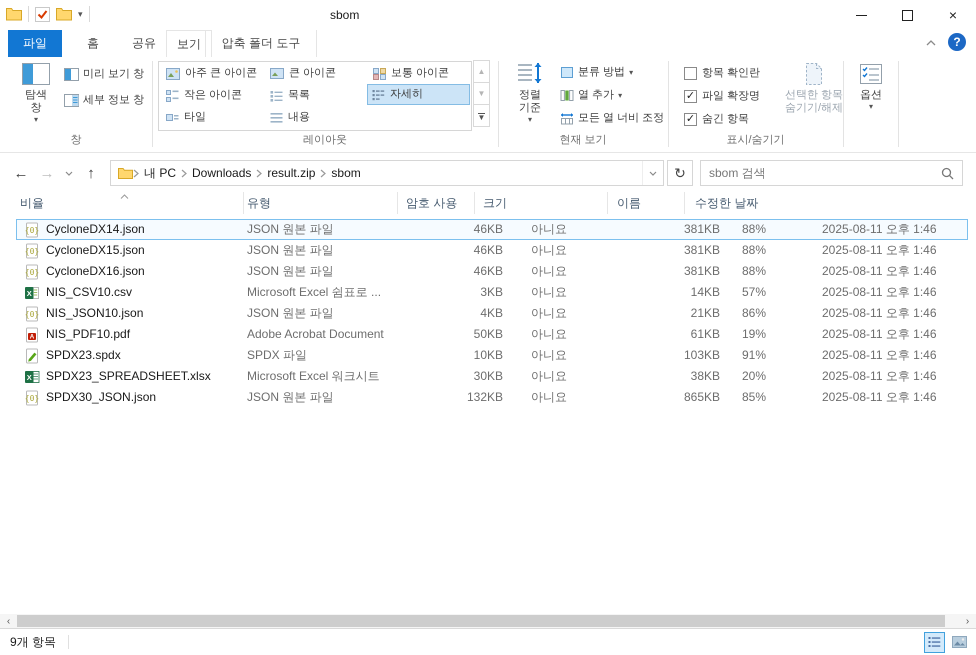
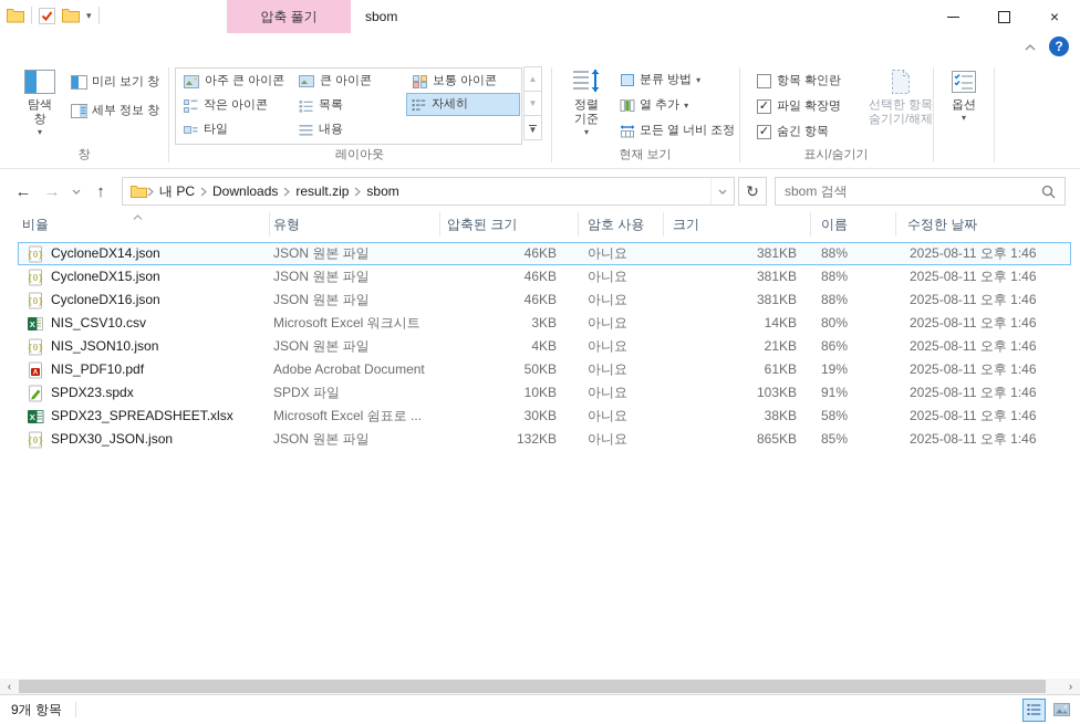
  ▾
+ 압축 풀기
  sbom
  ×
- 파일
- 홈
- 공유
- 보기
- 압축 폴더 도구
  ?
  탐색 창
  ▾
  미리 보기 창
  세부 정보 창
  창
  아주 큰 아이콘
  큰 아이콘
  보통 아이콘
  작은 아이콘
  목록
  자세히
  타일
  내용
  ▲
  ▼
  ▼
  레이아웃
  정렬 기준
  ▾
  분류 방법
  ▾
  열 추가
  ▾
  모든 열 너비 조정
  현재 보기
  항목 확인란
  ✓
  파일 확장명
  ✓
  숨긴 항목
  선택한 항목 숨기기/해제
  표시/숨기기
  옵션
  ▾
  ←
  →
  ↑
  내 PC
  Downloads
  result.zip
  sbom
  ↻
  sbom 검색
  비율
  유형
+ 압축된 크기
  암호 사용
  크기
  이름
  수정한 날짜
  {0}
  CycloneDX14.json
  JSON 원본 파일
  46KB
  아니요
  381KB
  88%
  2025-08-11 오후 1:46
  {0}
  CycloneDX15.json
  JSON 원본 파일
  46KB
  아니요
  381KB
  88%
  2025-08-11 오후 1:46
  {0}
  CycloneDX16.json
  JSON 원본 파일
  46KB
  아니요
  381KB
  88%
  2025-08-11 오후 1:46
  X
  NIS_CSV10.csv
- Microsoft Excel 쉼표로 ...
+ Microsoft Excel 워크시트
  3KB
  아니요
  14KB
- 57%
+ 80%
  2025-08-11 오후 1:46
  {0}
  NIS_JSON10.json
  JSON 원본 파일
  4KB
  아니요
  21KB
  86%
  2025-08-11 오후 1:46
  NIS_PDF10.pdf
  Adobe Acrobat Document
  50KB
  아니요
  61KB
  19%
  2025-08-11 오후 1:46
  SPDX23.spdx
  SPDX 파일
  10KB
  아니요
  103KB
  91%
  2025-08-11 오후 1:46
  X
  SPDX23_SPREADSHEET.xlsx
- Microsoft Excel 워크시트
+ Microsoft Excel 쉼표로 ...
  30KB
  아니요
  38KB
- 20%
+ 58%
  2025-08-11 오후 1:46
  {0}
  SPDX30_JSON.json
  JSON 원본 파일
  132KB
  아니요
  865KB
  85%
  2025-08-11 오후 1:46
  ‹
  ›
  9개 항목
